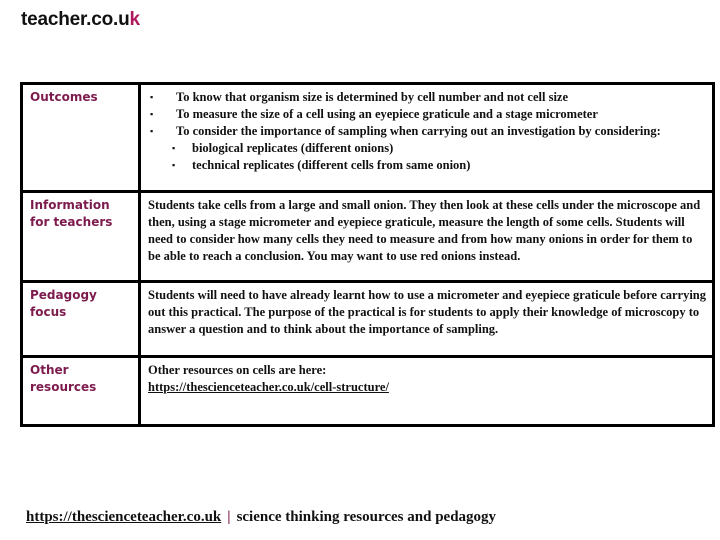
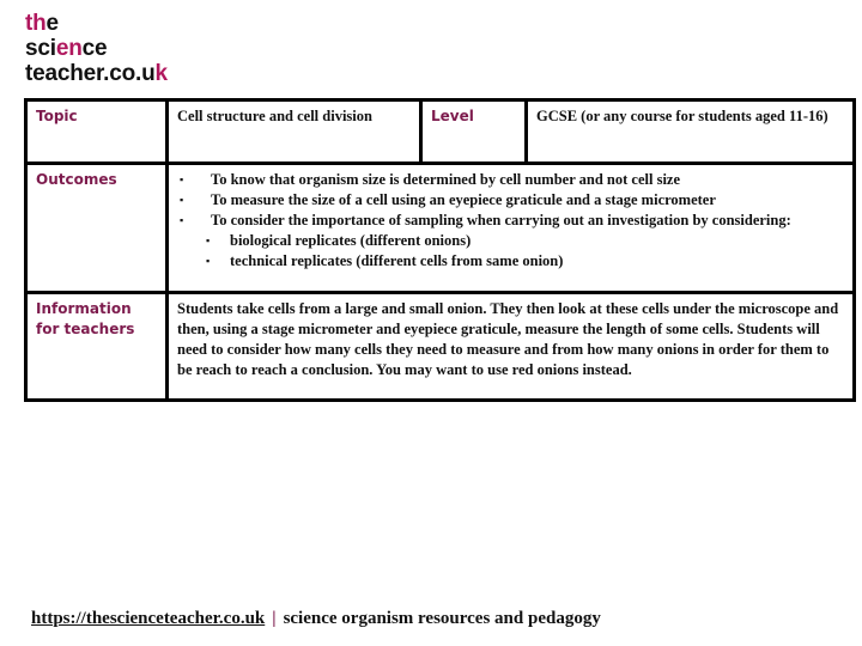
+ the
+ science
  teacher.co.uk
+ Topic	Cell structure and cell division	Level	GCSE (or any course for students aged 11-16)
  Outcomes	To know that organism size is determined by cell number and not cell size To measure the size of a cell using an eyepiece graticule and a stage micrometer To consider the importance of sampling when carrying out an investigation by considering: biological replicates (different onions) technical replicates (different cells from same onion)
- Information for teachers	Students take cells from a large and small onion. They then look at these cells under the microscope and then, using a stage micrometer and eyepiece graticule, measure the length of some cells. Students will need to consider how many cells they need to measure and from how many onions in order for them to be able to reach a conclusion. You may want to use red onions instead.
+ Information for teachers	Students take cells from a large and small onion. They then look at these cells under the microscope and then, using a stage micrometer and eyepiece graticule, measure the length of some cells. Students will need to consider how many cells they need to measure and from how many onions in order for them to be reach to reach a conclusion. You may want to use red onions instead.
- Pedagogy focus	Students will need to have already learnt how to use a micrometer and eyepiece graticule before carrying out this practical. The purpose of the practical is for students to apply their knowledge of microscopy to answer a question and to think about the importance of sampling.
- Other resources	Other resources on cells are here: https://thescienceteacher.co.uk/cell-structure/
- https://thescienceteacher.co.uk | science thinking resources and pedagogy
+ https://thescienceteacher.co.uk | science organism resources and pedagogy
